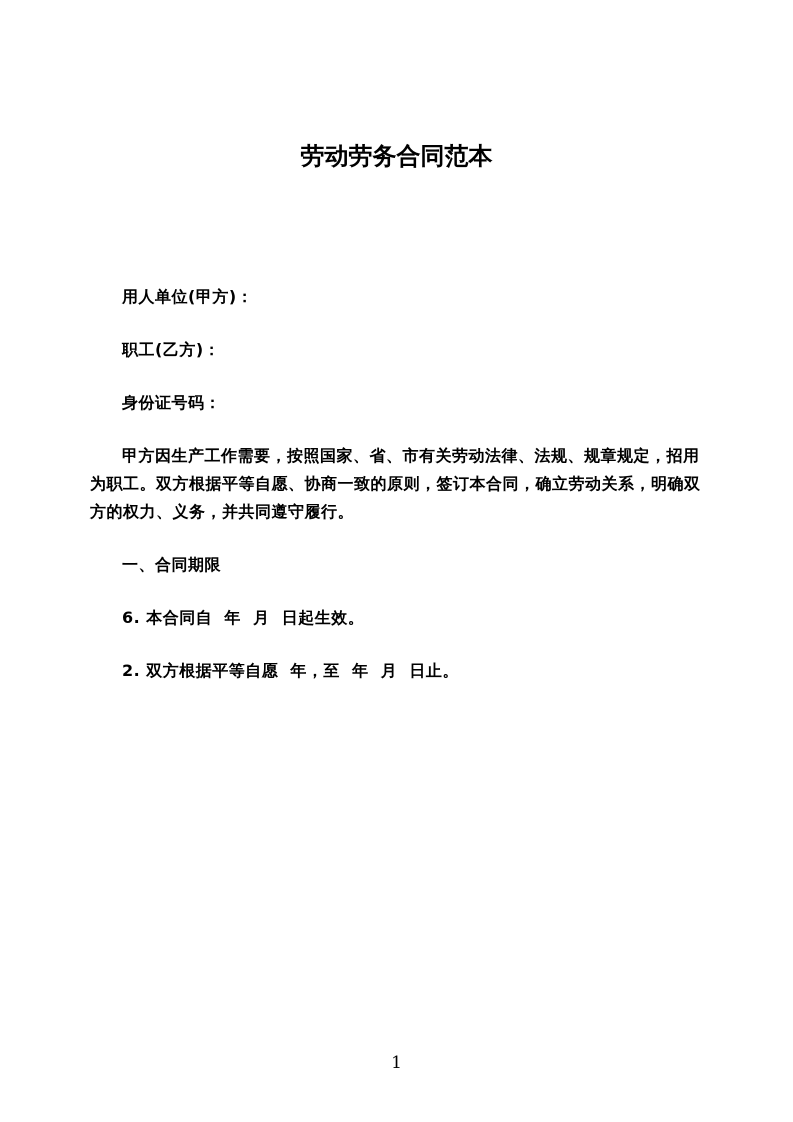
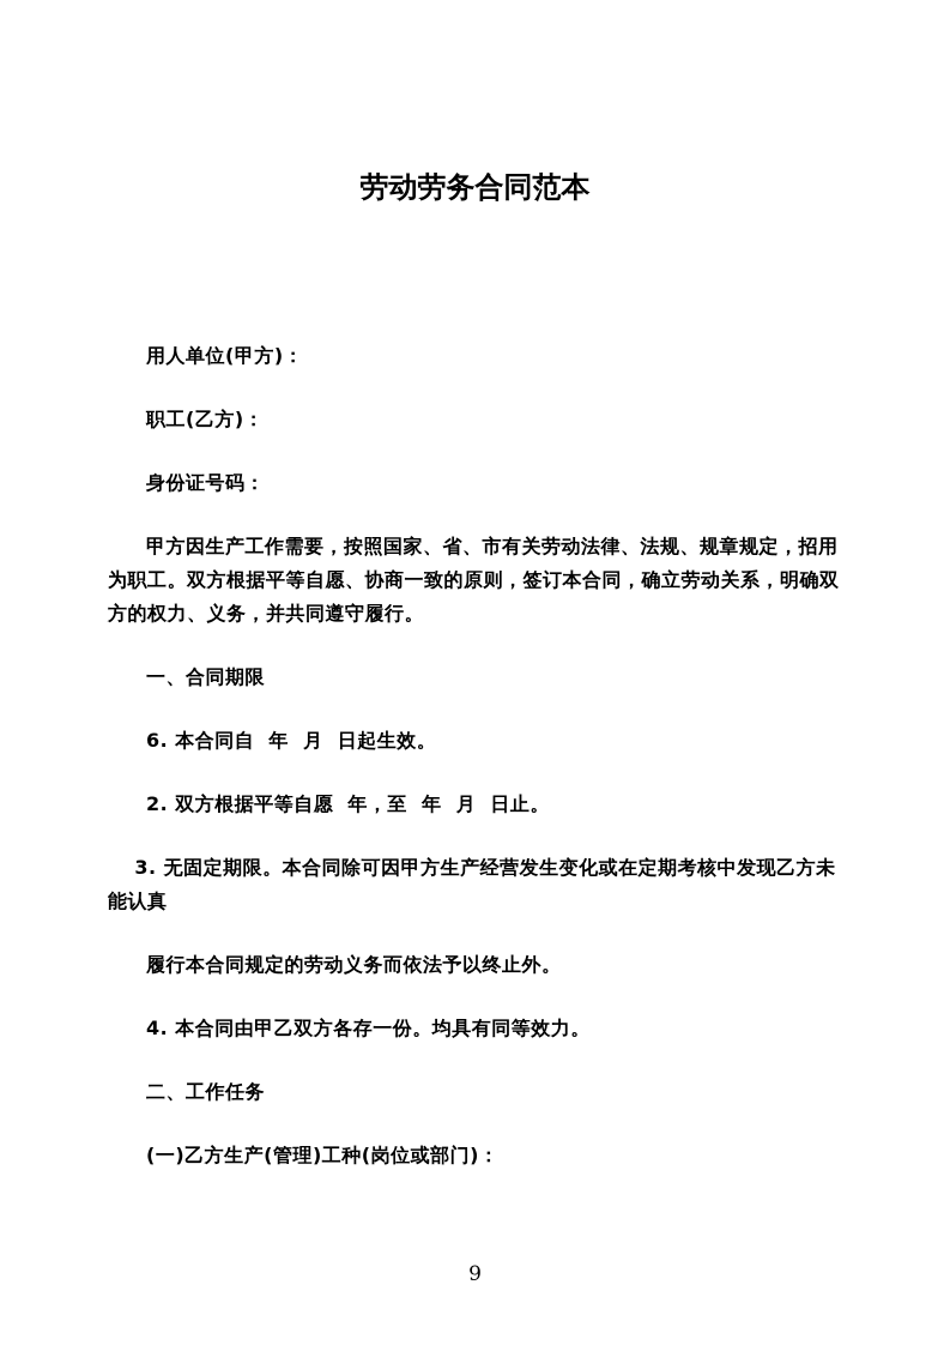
  劳动劳务合同范本
  用人单位(甲方)：
  职工(乙方)：
  身份证号码：
  甲方因生产工作需要，按照国家、省、市有关劳动法律、法规、规章规定，招用
  为职工。双方根据平等自愿、协商一致的原则，签订本合同，确立劳动关系，明确双
  方的权力、义务，并共同遵守履行。
  一、合同期限
  6. 本合同自 年 月 日起生效。
  2. 双方根据平等自愿 年，至 年 月 日止。
+ 3. 无固定期限。本合同除可因甲方生产经营发生变化或在定期考核中发现乙方未
+ 能认真
+ 履行本合同规定的劳动义务而依法予以终止外。
+ 4. 本合同由甲乙双方各存一份。均具有同等效力。
+ 二、工作任务
+ (一)乙方生产(管理)工种(岗位或部门)：
- 1
+ 9
